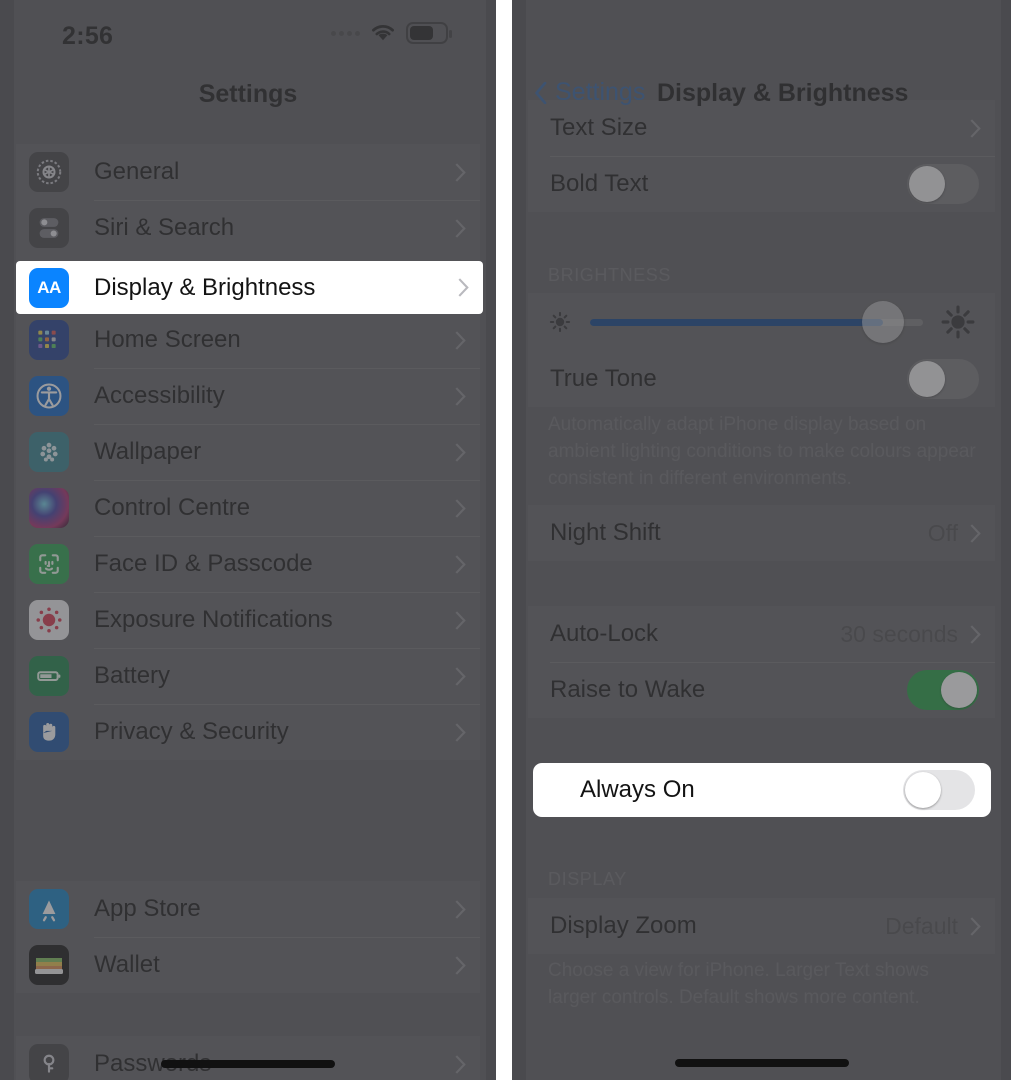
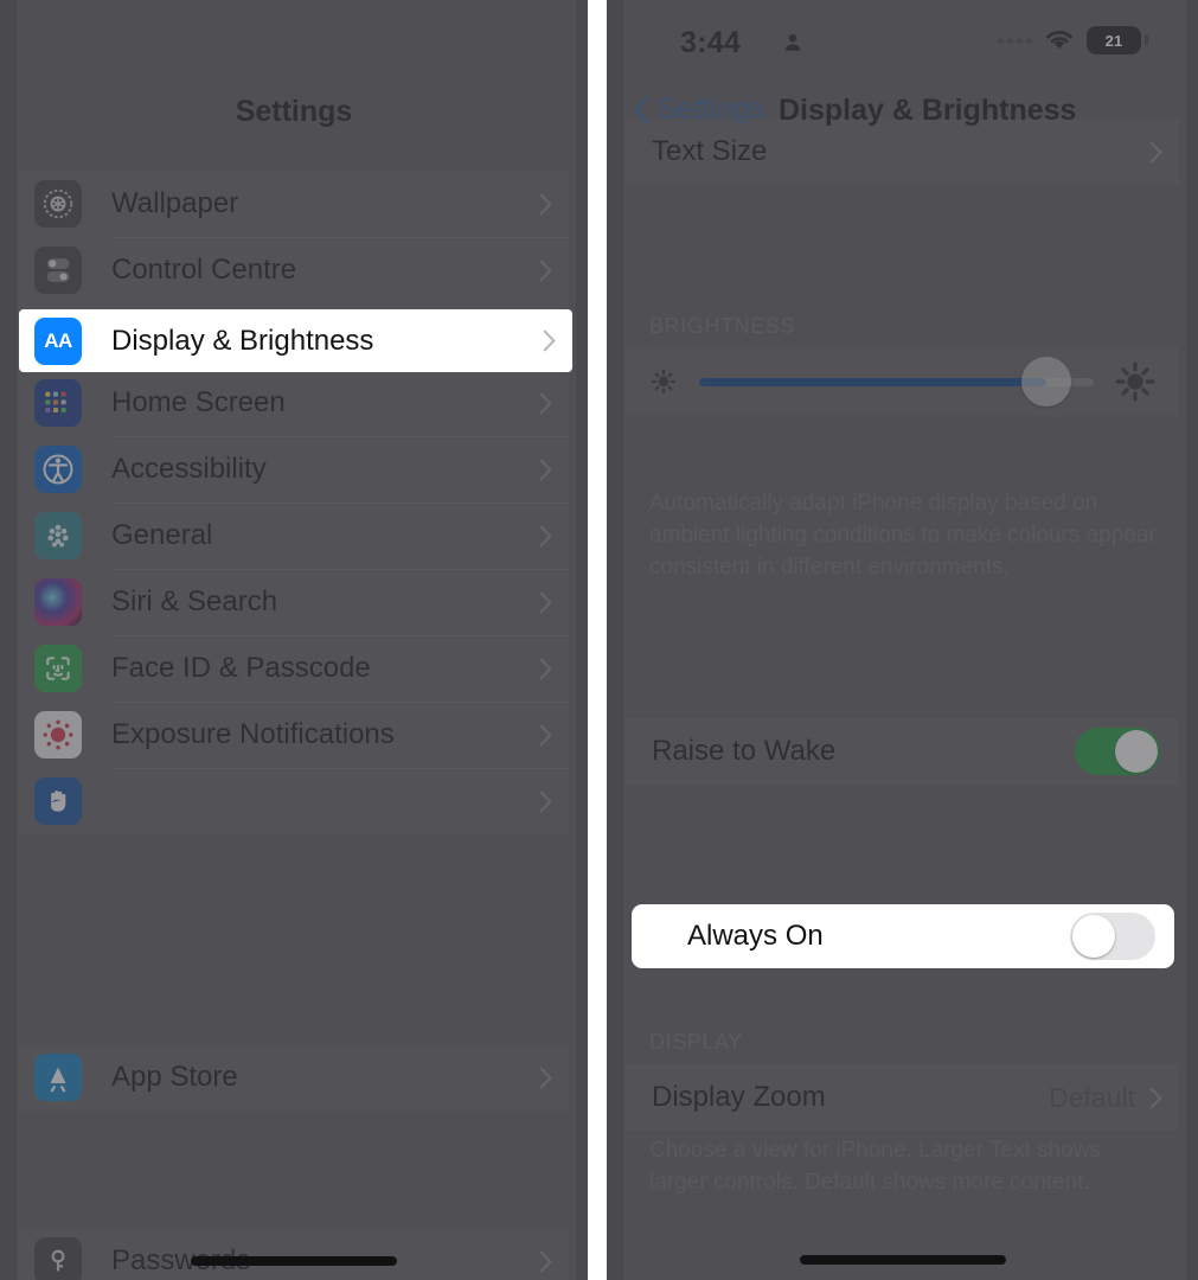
- 2:56
  Settings
- General
+ Wallpaper
- Siri & Search
+ Control Centre
  Home Screen
  Accessibility
- Wallpaper
+ General
- Control Centre
+ Siri & Search
  Face ID & Passcode
  Exposure Notifications
- Battery
- Privacy & Security
  App Store
- Wallet
  AA
  Display & Brightness
+ 3:44
+ 21
  Settings
  Display & Brightness
  Text Size
- Bold Text
- True Tone
- Night Shift
- Auto-Lock
  Raise to Wake
  Display Zoom
  Always On
